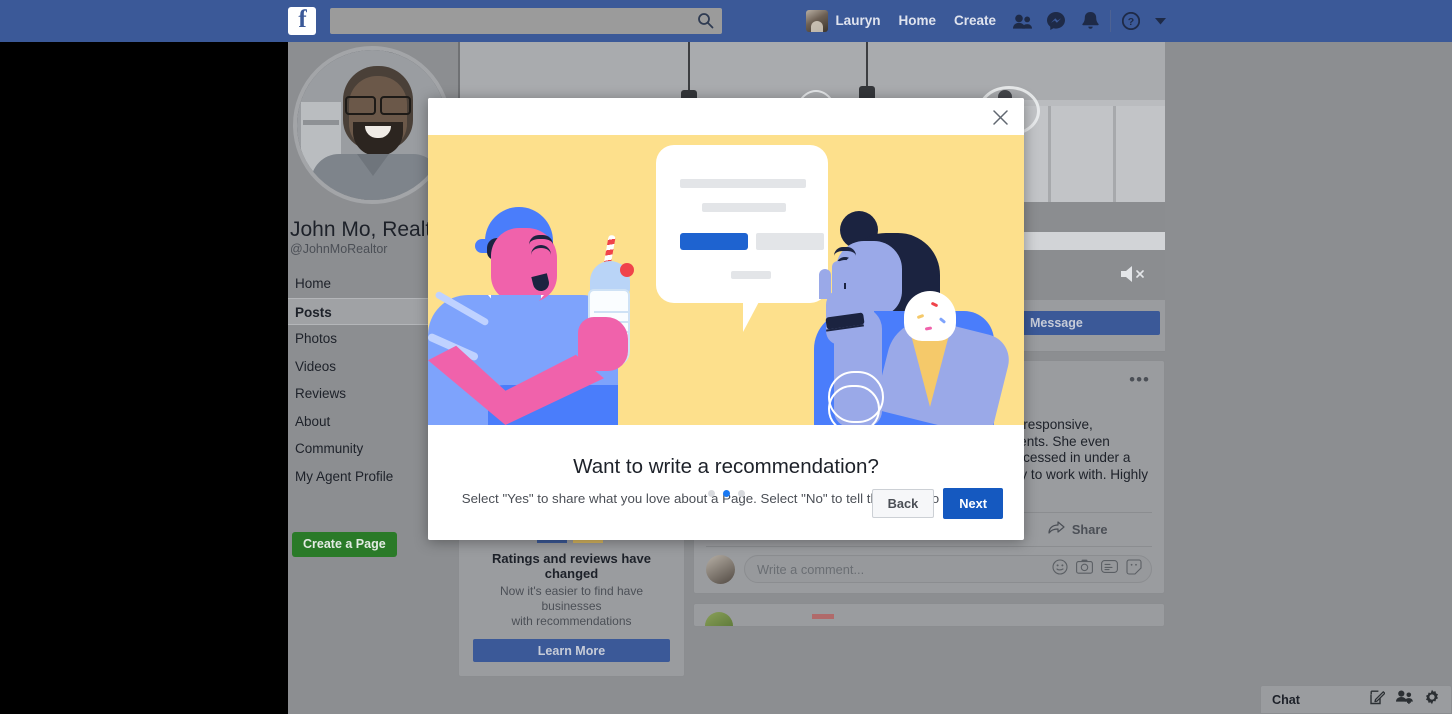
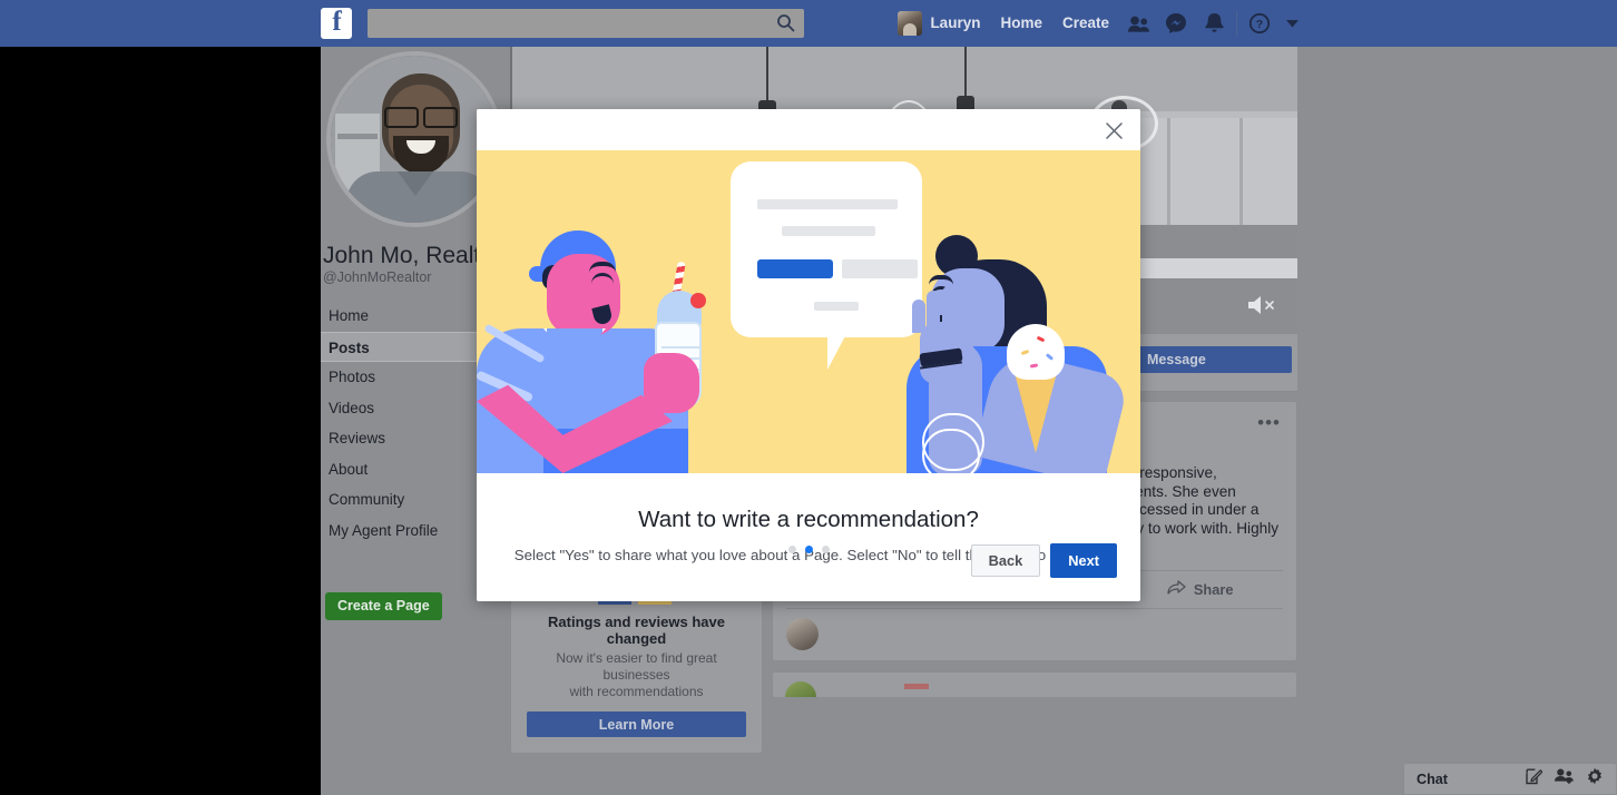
  f
  Lauryn
  Home
  Create
  ?
  John Mo, Real
  @JohnMoRealtor
  Home
  Posts
  Photos
  Videos
  Reviews
  About
  Community
  My Agent Profile
  Create a Page
  Message
  Ratings and reviews have changed
- Now it's easier to find have businesses
+ Now it's easier to find great businesses
  with recommendations
  Learn More
  •••
  Share
- Write a comment...
  Chat
  Want to write a recommendation?
  Select "Yes" to share what you love about a Page. Select "No" to tell to
  Back
  Next
